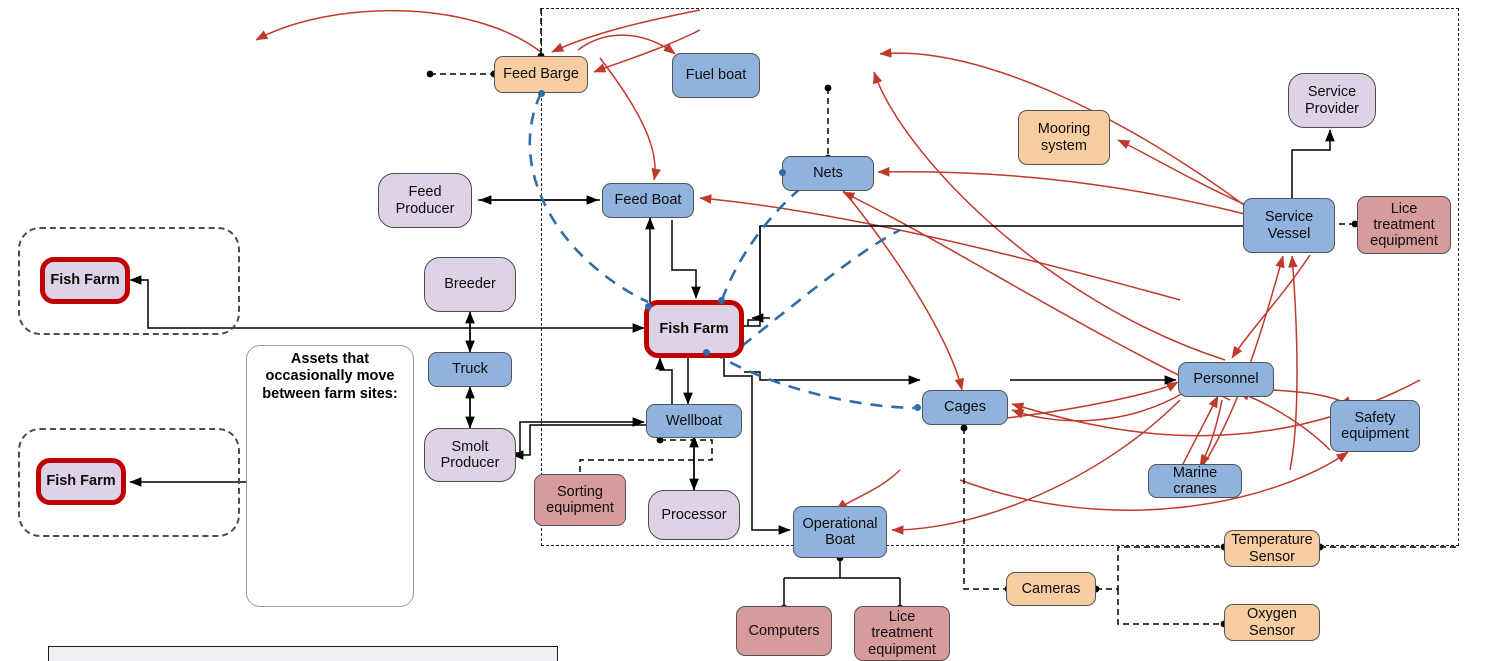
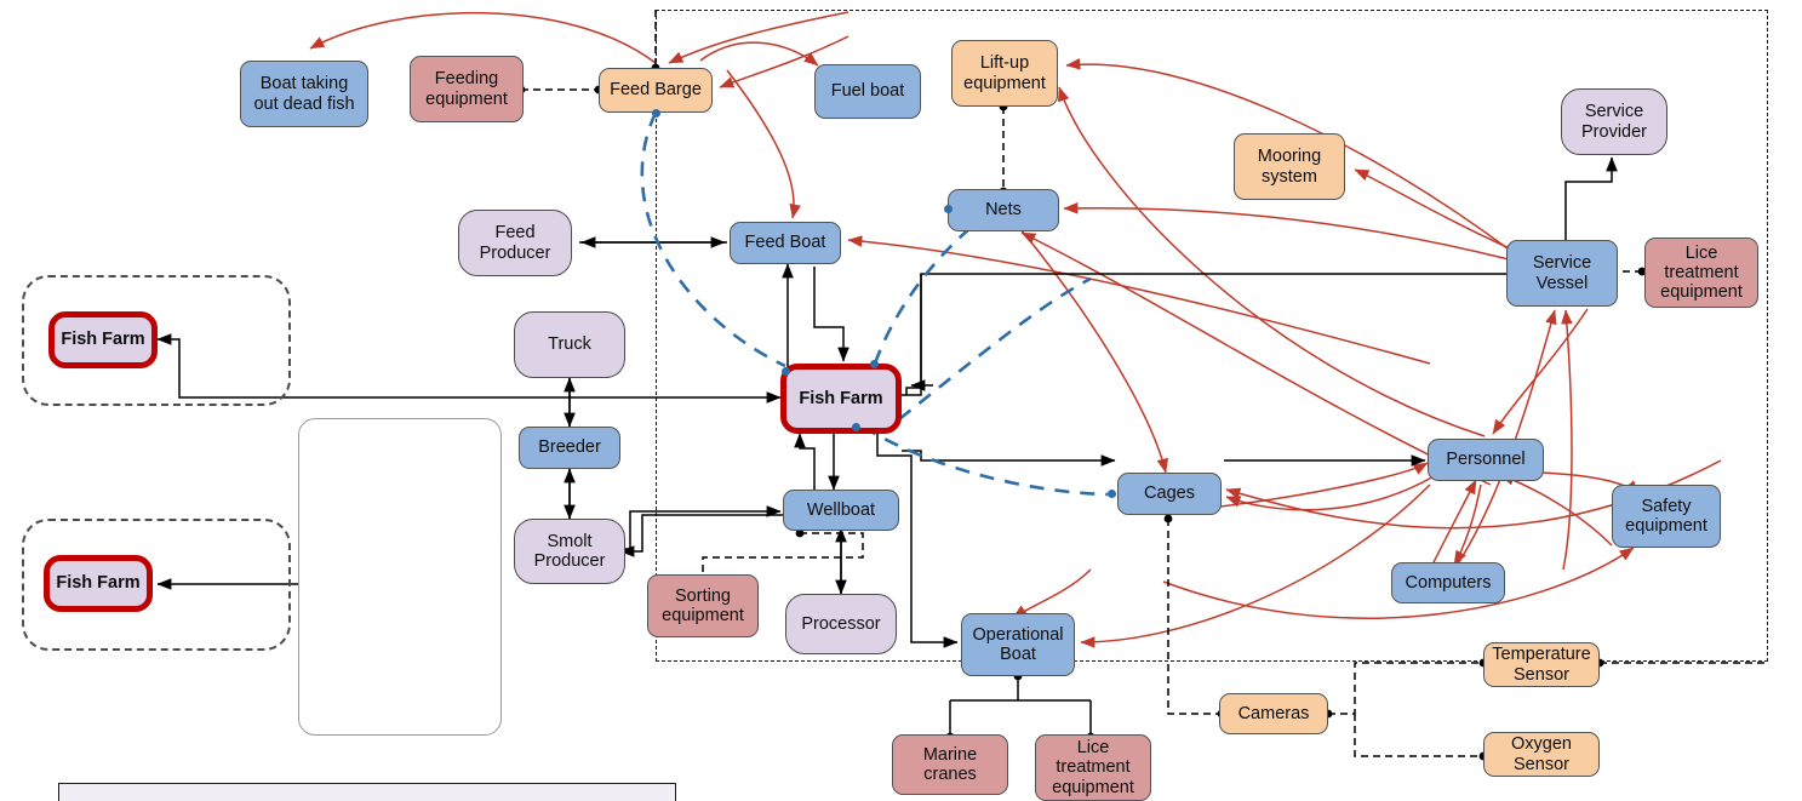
+ Boat taking out dead fish
+ Feeding equipment
  Feed Barge
  Fuel boat
+ Lift-up equipment
  Service Provider
  Mooring system
  Nets
  Service Vessel
  Lice treatment equipment
  Feed Producer
  Feed Boat
- Breeder
+ Truck
  Fish Farm
  Fish Farm
  Fish Farm
- Truck
+ Breeder
  Wellboat
  Cages
  Personnel
  Safety equipment
- Marine cranes
+ Computers
  Smolt Producer
  Sorting equipment
  Processor
  Operational Boat
  Cameras
  Temperature Sensor
  Oxygen Sensor
- Computers
+ Marine cranes
  Lice treatment equipment
- Assets that occasionally move between farm sites:
